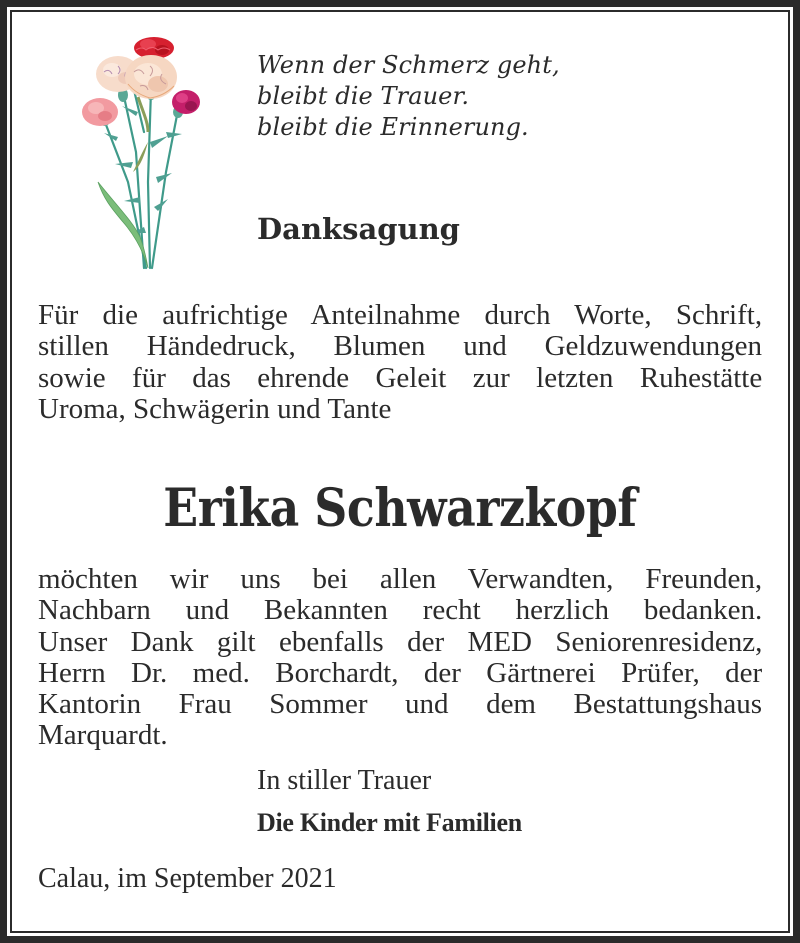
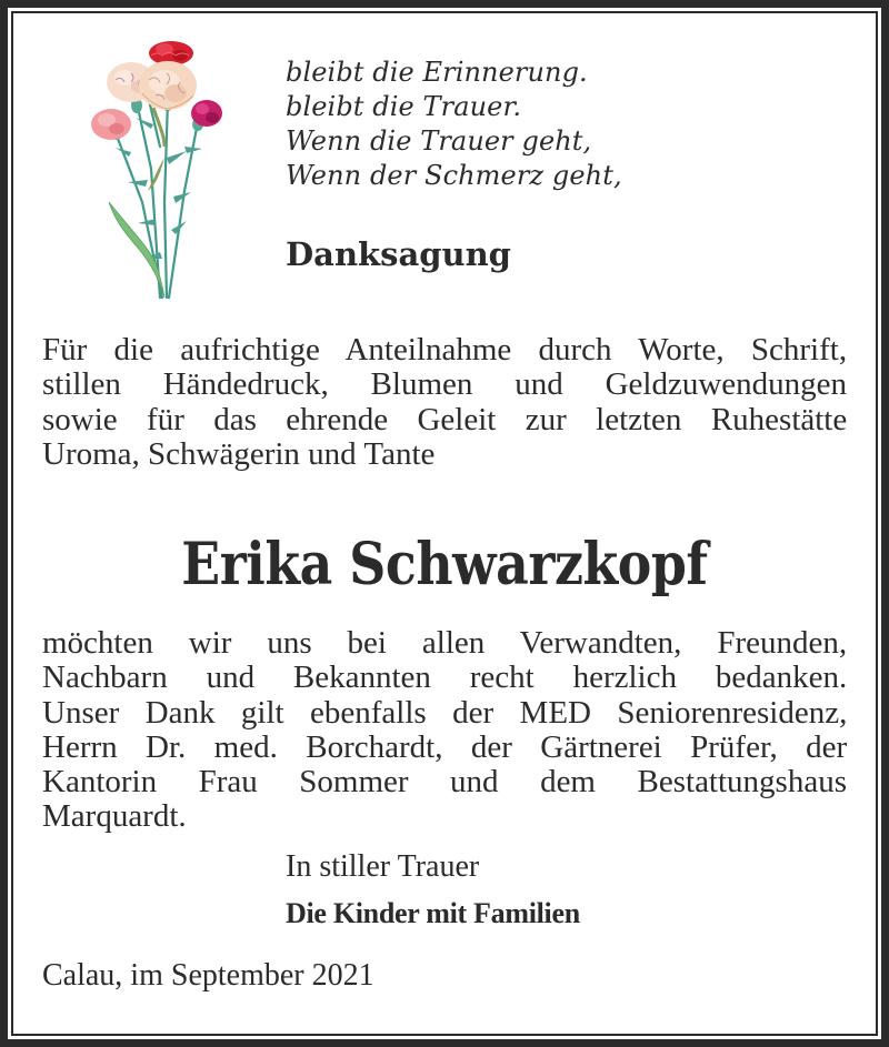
- Wenn der Schmerz geht,
+ bleibt die Erinnerung.
  bleibt die Trauer.
+ Wenn die Trauer geht,
- bleibt die Erinnerung.
+ Wenn der Schmerz geht,
  Danksagung
  Für die aufrichtige Anteilnahme durch Worte, Schrift,
  stillen Händedruck, Blumen und Geldzuwendungen
  sowie für das ehrende Geleit zur letzten Ruhestätte
  Uroma, Schwägerin und Tante
  Erika Schwarzkopf
  möchten wir uns bei allen Verwandten, Freunden,
  Nachbarn und Bekannten recht herzlich bedanken.
  Unser Dank gilt ebenfalls der MED Seniorenresidenz,
  Herrn Dr. med. Borchardt, der Gärtnerei Prüfer, der
  Kantorin Frau Sommer und dem Bestattungshaus
  Marquardt.
  In stiller Trauer
  Die Kinder mit Familien
  Calau, im September 2021
